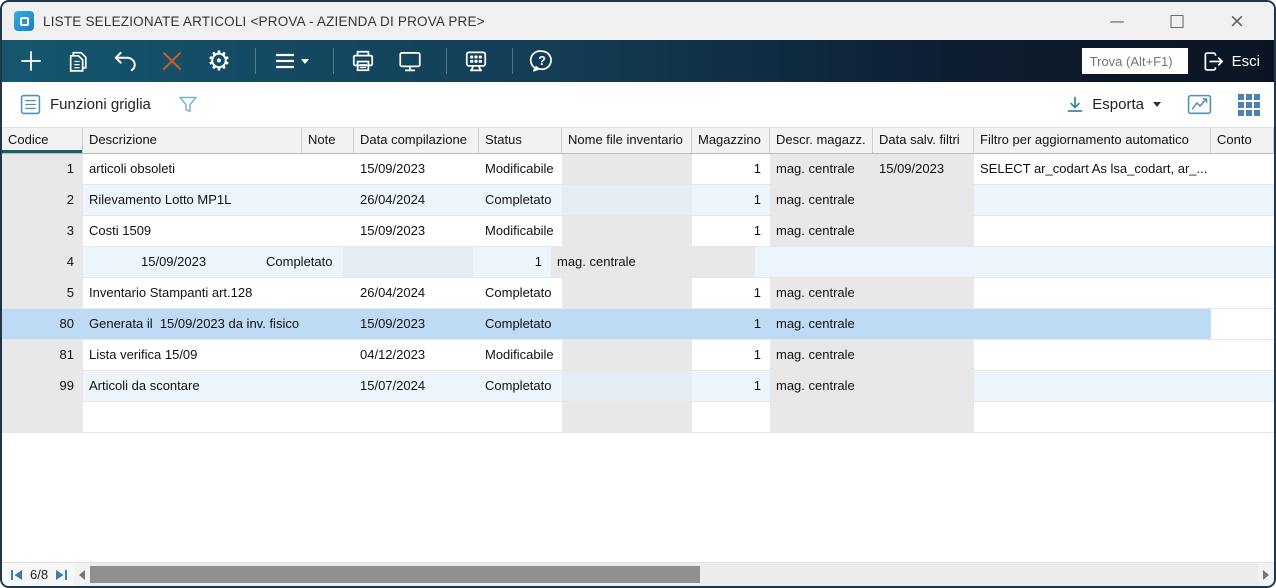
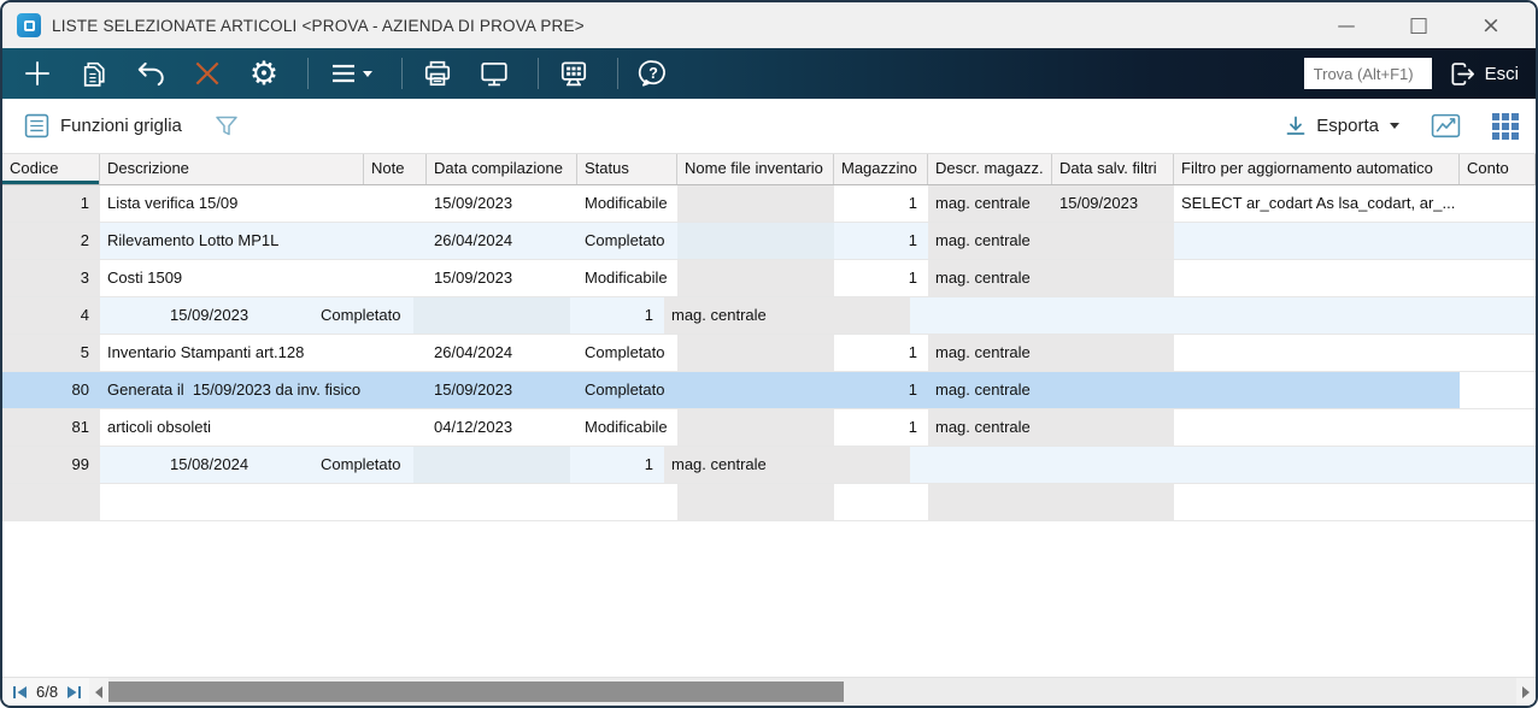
  LISTE SELEZIONATE ARTICOLI <PROVA - AZIENDA DI PROVA PRE>
  —
  □
  ×
  ⚙
  ?
  Trova (Alt+F1)
  Esci
  Funzioni griglia
  Esporta
  Codice
  Descrizione
  Note
  Data compilazione
  Status
  Nome file inventario
  Magazzino
  Descr. magazz.
  Data salv. filtri
  Filtro per aggiornamento automatico
  Conto
  1
- articoli obsoleti
+ Lista verifica 15/09
  15/09/2023
  Modificabile
  1
  mag. centrale
  15/09/2023
  SELECT ar_codart As lsa_codart, ar_...
  2
  Rilevamento Lotto MP1L
  26/04/2024
  Completato
  1
  mag. centrale
  3
  Costi 1509
  15/09/2023
  Modificabile
  1
  mag. centrale
  4
  15/09/2023
  Completato
  1
  mag. centrale
  5
  Inventario Stampanti art.128
  26/04/2024
  Completato
  1
  mag. centrale
  80
  Generata il 15/09/2023 da inv. fisico
  15/09/2023
  Completato
  1
  mag. centrale
  81
- Lista verifica 15/09
+ articoli obsoleti
  04/12/2023
  Modificabile
  1
  mag. centrale
  99
- Articoli da scontare
- 15/07/2024
+ 15/08/2024
  Completato
  1
  mag. centrale
  6/8
